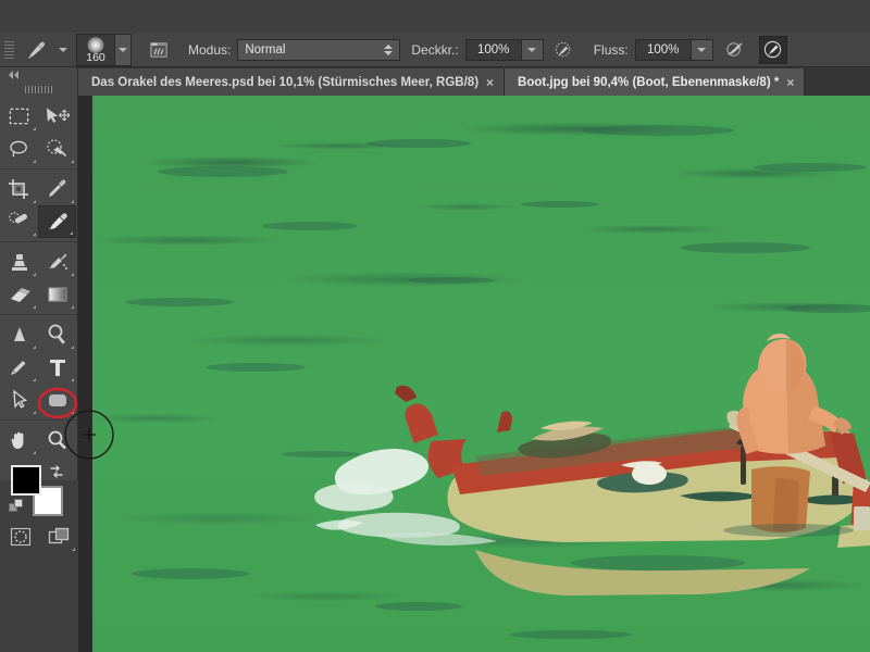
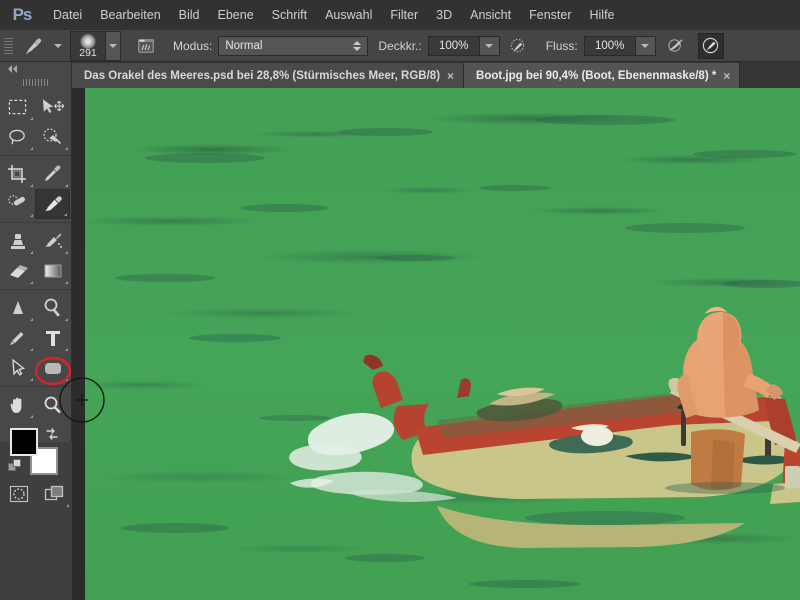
+ Ps
+ Datei
+ Bearbeiten
+ Bild
+ Ebene
+ Schrift
+ Auswahl
+ Filter
+ 3D
+ Ansicht
+ Fenster
+ Hilfe
- 160
+ 291
  Modus:
  Normal
  Deckkr.:
  100%
  Fluss:
  100%
- Das Orakel des Meeres.psd bei 10,1% (Stürmisches Meer, RGB/8)
+ Das Orakel des Meeres.psd bei 28,8% (Stürmisches Meer, RGB/8)
  ×
  Boot.jpg bei 90,4% (Boot, Ebenenmaske/8) *
  ×
